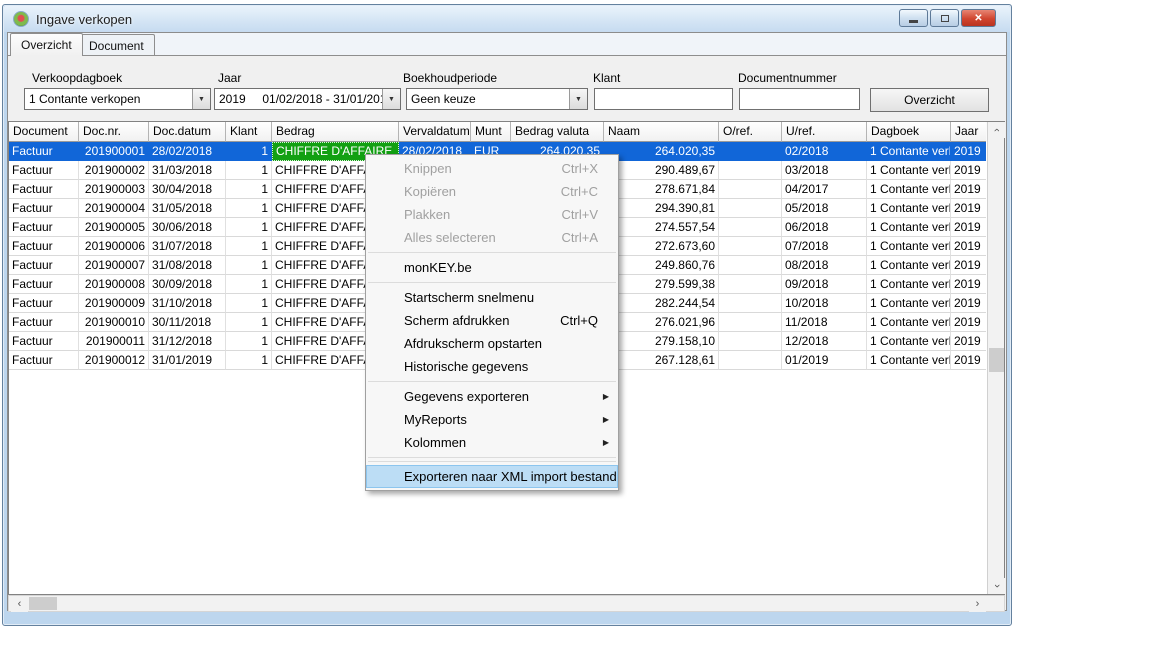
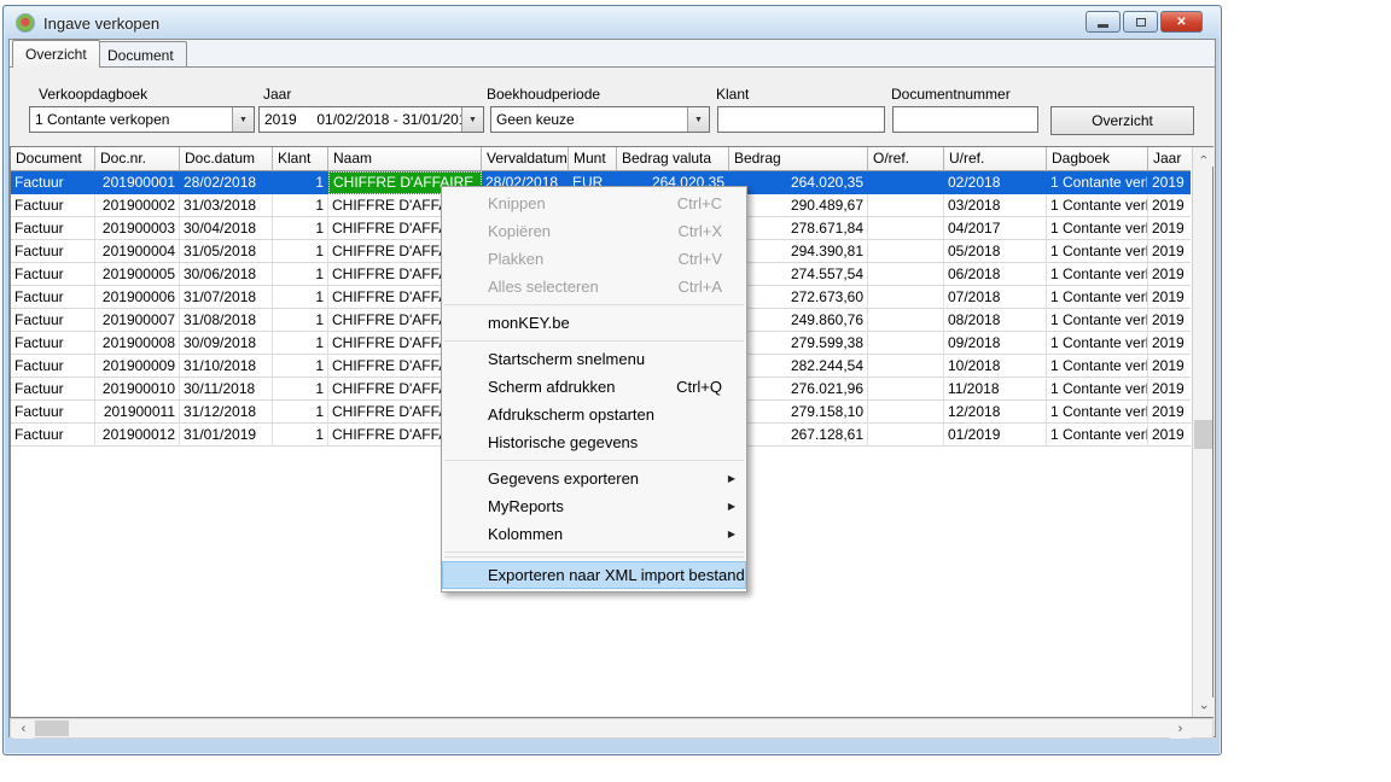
  Ingave verkopen
  ✕
  Overzicht
  Document
  Verkoopdagboek
  Jaar
  Boekhoudperiode
  Klant
  Documentnummer
  1 Contante verkopen
  2019 01/02/2018 - 31/01/20
  Geen keuze
  Overzicht
  Document
  Doc.nr.
  Doc.datum
  Klant
- Bedrag
+ Naam
  Vervaldatum
  Munt
  Bedrag valuta
- Naam
+ Bedrag
  O/ref.
  U/ref.
  Dagboek
  Jaar
  Factuur
  201900001
  28/02/2018
  1
  CHIFFRE D'AFFAIRE
  28/02/2018
  EUR
  264.020,35
  264.020,35
  02/2018
  1 Contante ver
  2019
  Factuur
  201900002
  31/03/2018
  1
  CHIFFRE D'AFF
  290.489,67
  03/2018
  1 Contante ver
  2019
  Factuur
  201900003
  30/04/2018
  1
  CHIFFRE D'AFF
  278.671,84
  04/2017
  1 Contante ver
  2019
  Factuur
  201900004
  31/05/2018
  1
  CHIFFRE D'AFF
  294.390,81
  05/2018
  1 Contante ver
  2019
  Factuur
  201900005
  30/06/2018
  1
  CHIFFRE D'AFF
  274.557,54
  06/2018
  1 Contante ver
  2019
  Factuur
  201900006
  31/07/2018
  1
  CHIFFRE D'AFF
  272.673,60
  07/2018
  1 Contante ver
  2019
  Factuur
  201900007
  31/08/2018
  1
  CHIFFRE D'AFF
  249.860,76
  08/2018
  1 Contante ver
  2019
  Factuur
  201900008
  30/09/2018
  1
  CHIFFRE D'AFF
  279.599,38
  09/2018
  1 Contante ver
  2019
  Factuur
  201900009
  31/10/2018
  1
  CHIFFRE D'AFF
  282.244,54
  10/2018
  1 Contante ver
  2019
  Factuur
  201900010
  30/11/2018
  1
  CHIFFRE D'AFF
  276.021,96
  11/2018
  1 Contante ver
  2019
  Factuur
  201900011
  31/12/2018
  1
  CHIFFRE D'AFF
  279.158,10
  12/2018
  1 Contante ver
  2019
  Factuur
  201900012
  31/01/2019
  1
  CHIFFRE D'AFF
  267.128,61
  01/2019
  1 Contante ver
  2019
  ‹
  ›
  Knippen
- Ctrl+X
+ Ctrl+C
  Kopiëren
- Ctrl+C
+ Ctrl+X
  Plakken
  Ctrl+V
  Alles selecteren
  Ctrl+A
  monKEY.be
  Startscherm snelmenu
  Scherm afdrukken
  Ctrl+Q
  Afdrukscherm opstarten
  Historische gegevens
  Gegevens exporteren
  ▶
  MyReports
  ▶
  Kolommen
  ▶
  Exporteren naar XML import bestand
